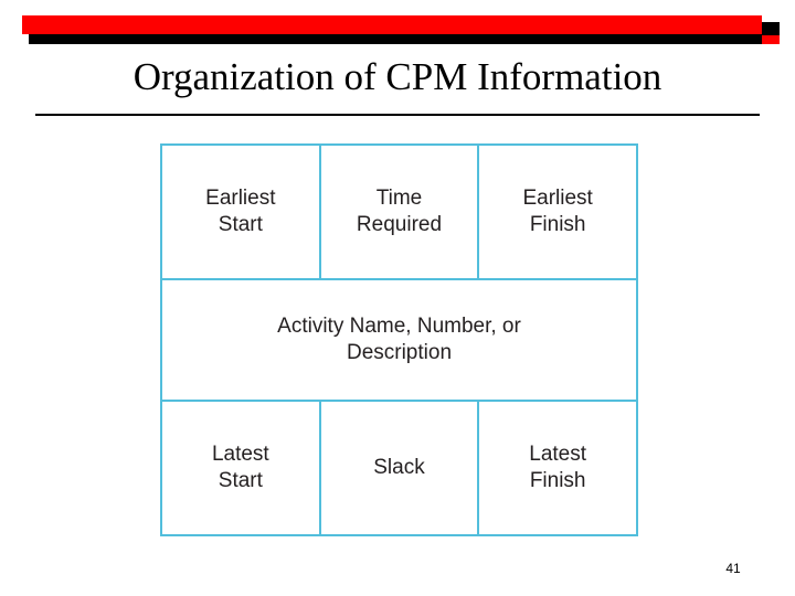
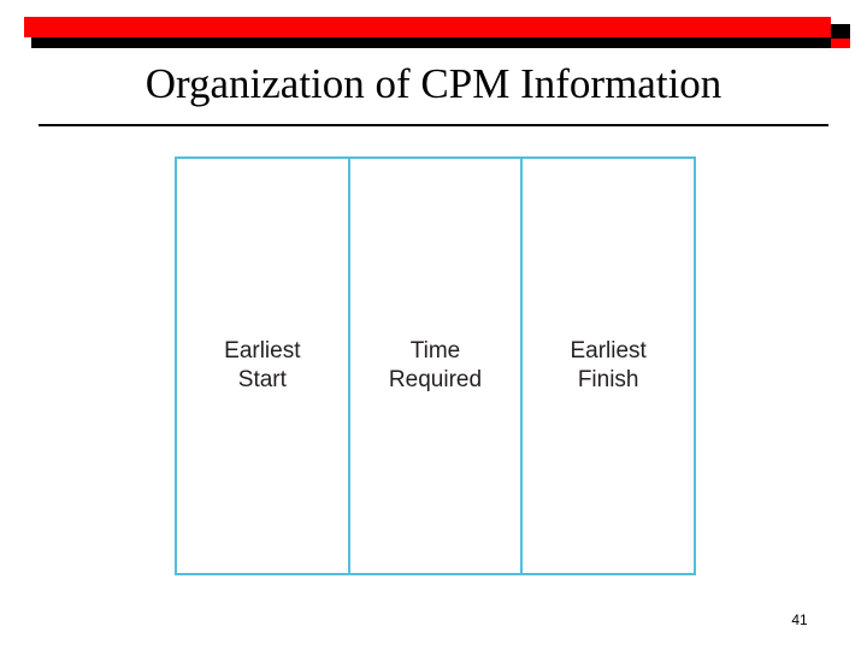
  Organization of CPM Information
  Earliest Start	Time Required	Earliest Finish
- Activity Name, Number, or Description
- Latest Start	Slack	Latest Finish
  41
